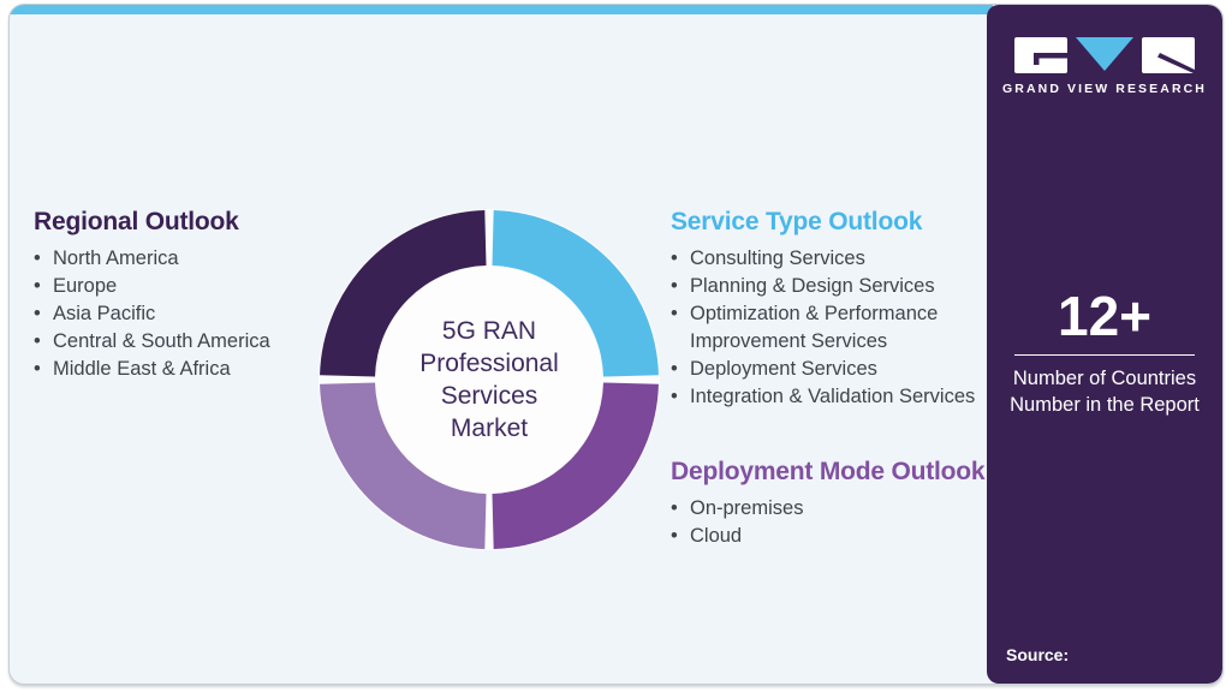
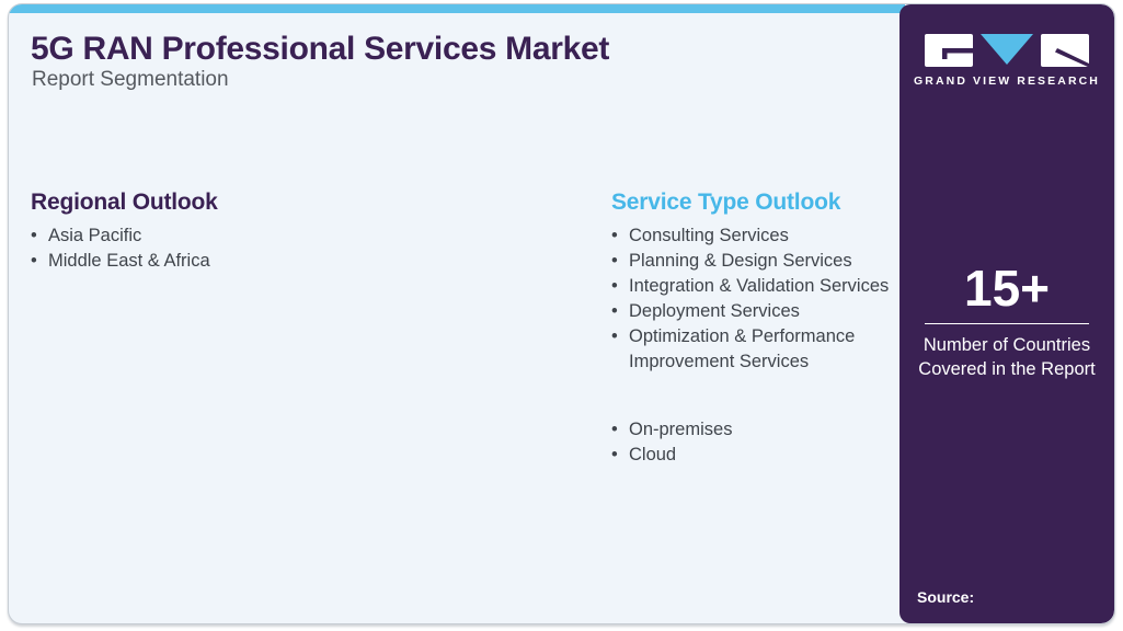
+ 5G RAN Professional Services Market
+ Report Segmentation
  Regional Outlook
- North America
- Europe
  Asia Pacific
- Central & South America
  Middle East & Africa
- 5G RAN
- Professional
- Services
- Market
  Service Type Outlook
  Consulting Services
  Planning & Design Services
- Optimization & Performance Improvement Services
+ Integration & Validation Services
  Deployment Services
- Integration & Validation Services
+ Optimization & Performance Improvement Services
- Deployment Mode Outlook
  On-premises
  Cloud
  GRAND VIEW RESEARCH
- 12+
+ 15+
- Number of Countries Number in the Report
+ Number of Countries Covered in the Report
  Source:
